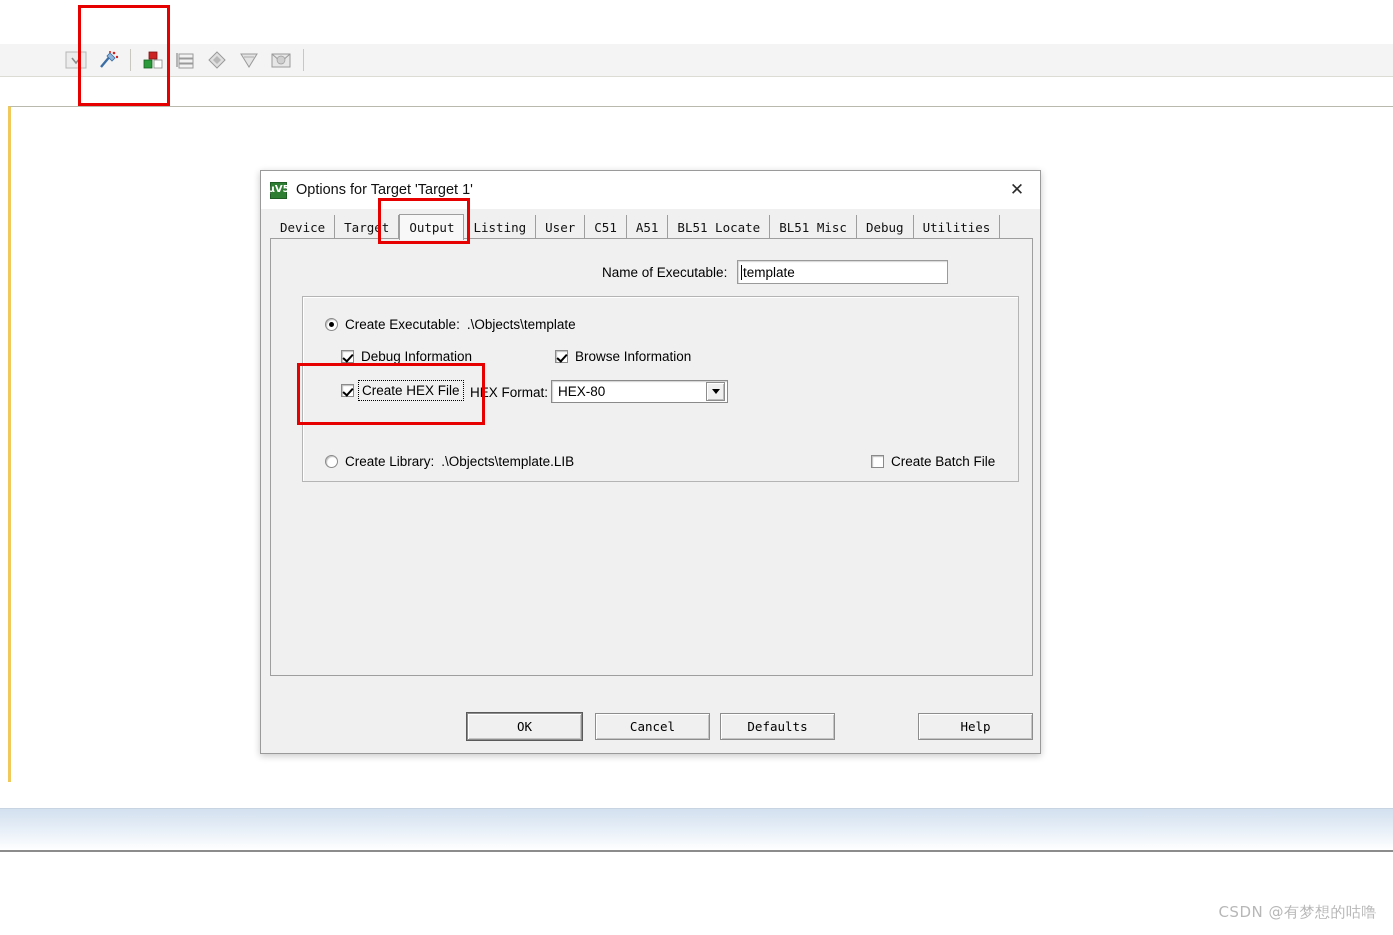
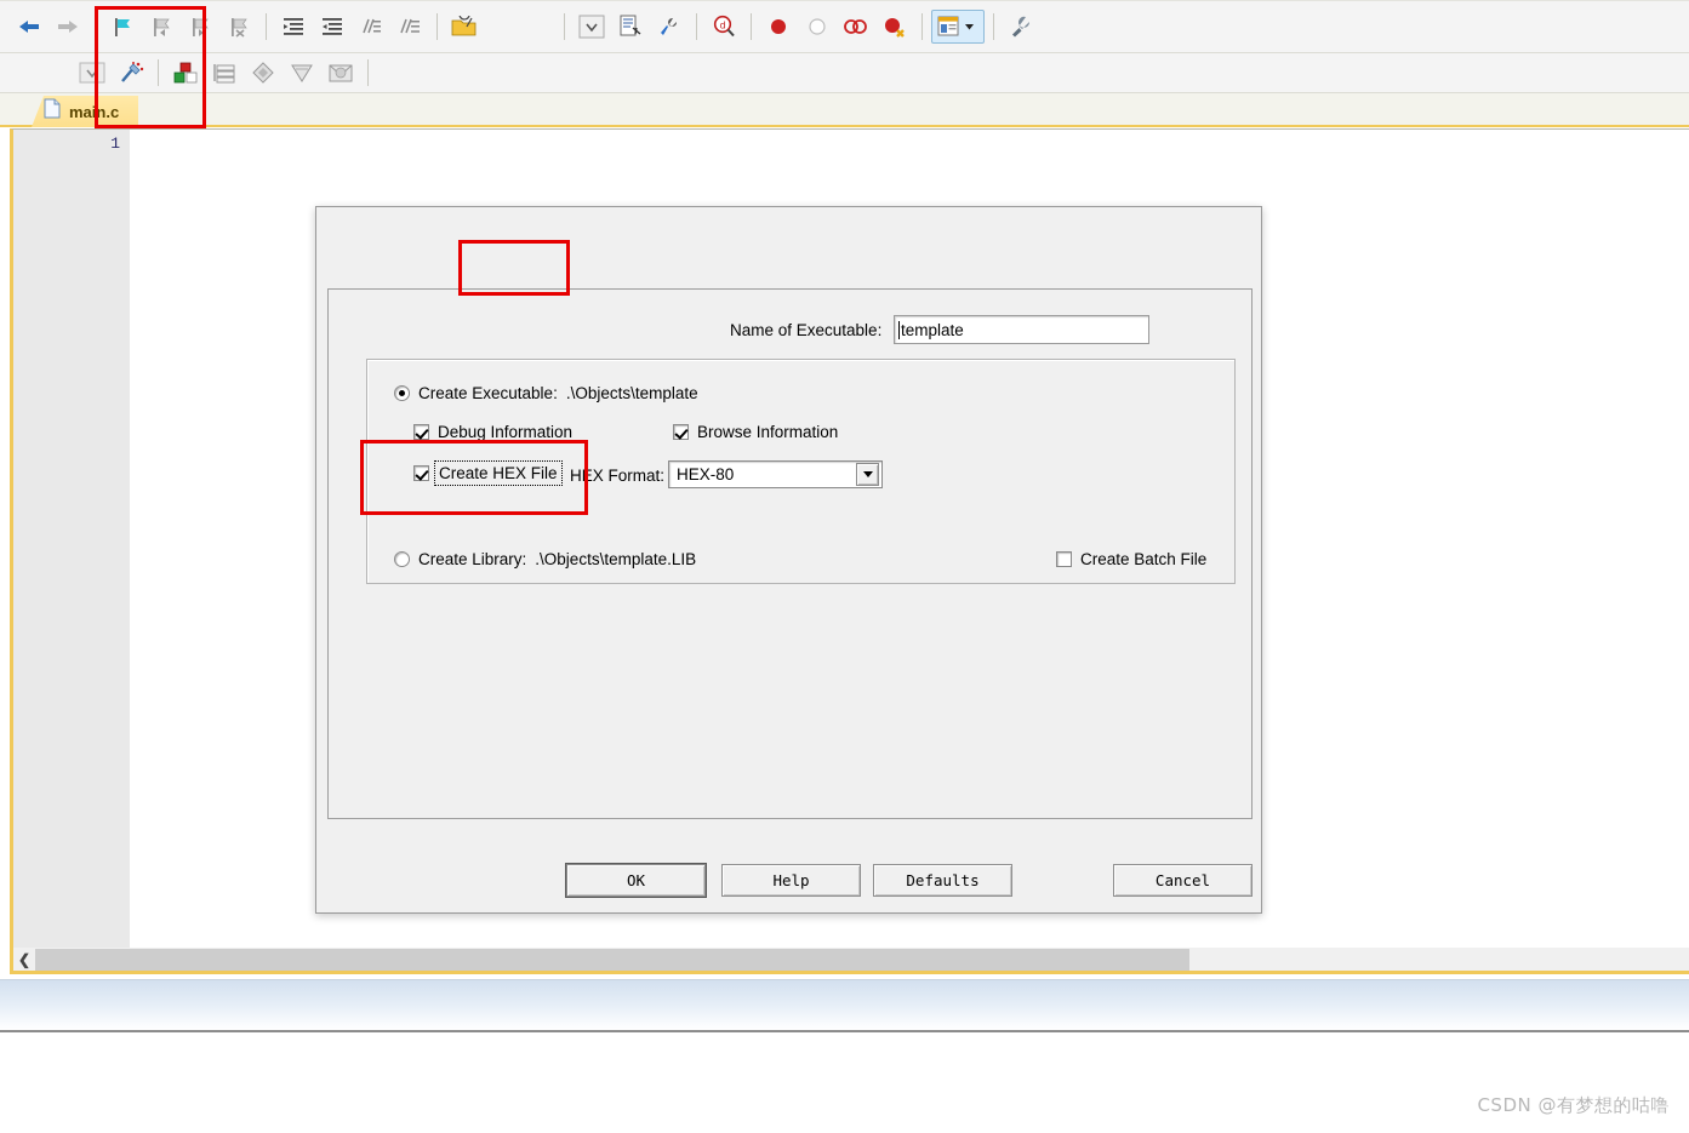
+ d
+ main.c
+ 1
+ ❮
  CSDN @有梦想的咕噜
- µV5
- Options for Target 'Target 1'
- ✕
- Device
- Target
- Output
- Listing
- User
- C51
- A51
- BL51 Locate
- BL51 Misc
- Debug
- Utilities
  Name of Executable:
  template
  Create Executable:
  .\Objects\template
  Debug Information
  Browse Information
  Create HEX File
  HEX Format:
  HEX-80
  Create Library:
  .\Objects\template.LIB
  Create Batch File
  OK
- Cancel
+ Help
  Defaults
- Help
+ Cancel
